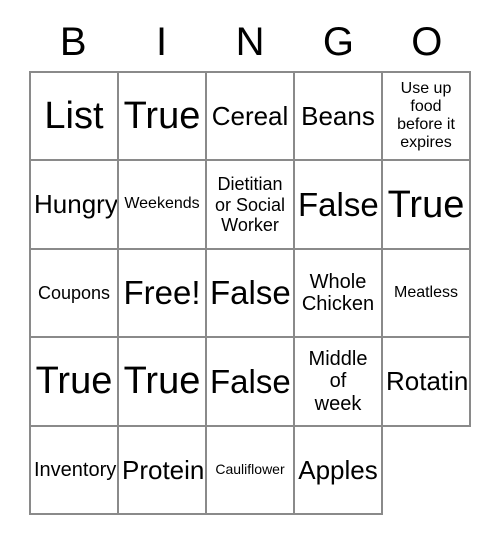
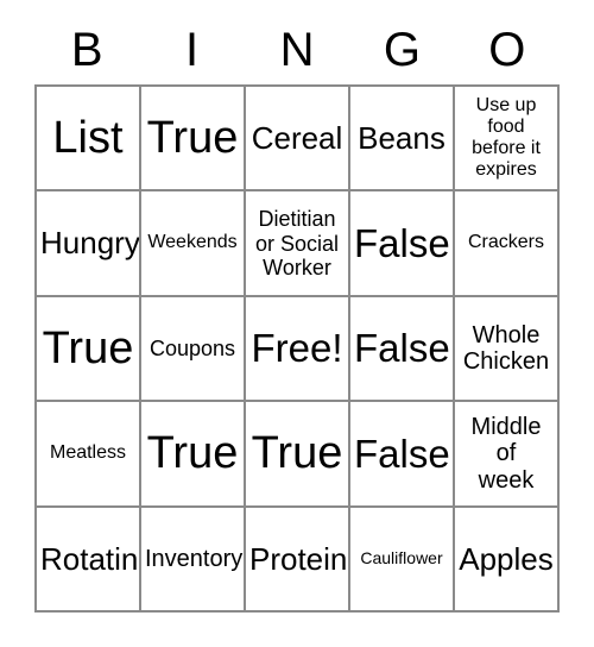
  B
  I
  N
  G
  O
  List
  True
  Cereal
  Beans
  Use up
  food
  before it
  expires
  Hungry
  Weekends
  Dietitian
  or Social
  Worker
  False
+ Crackers
  True
  Coupons
  Free!
  False
  Whole
  Chicken
  Meatless
  True
  True
  False
  Middle
  of
  week
  Rotatin
  Inventory
  Protein
  Cauliflower
  Apples
